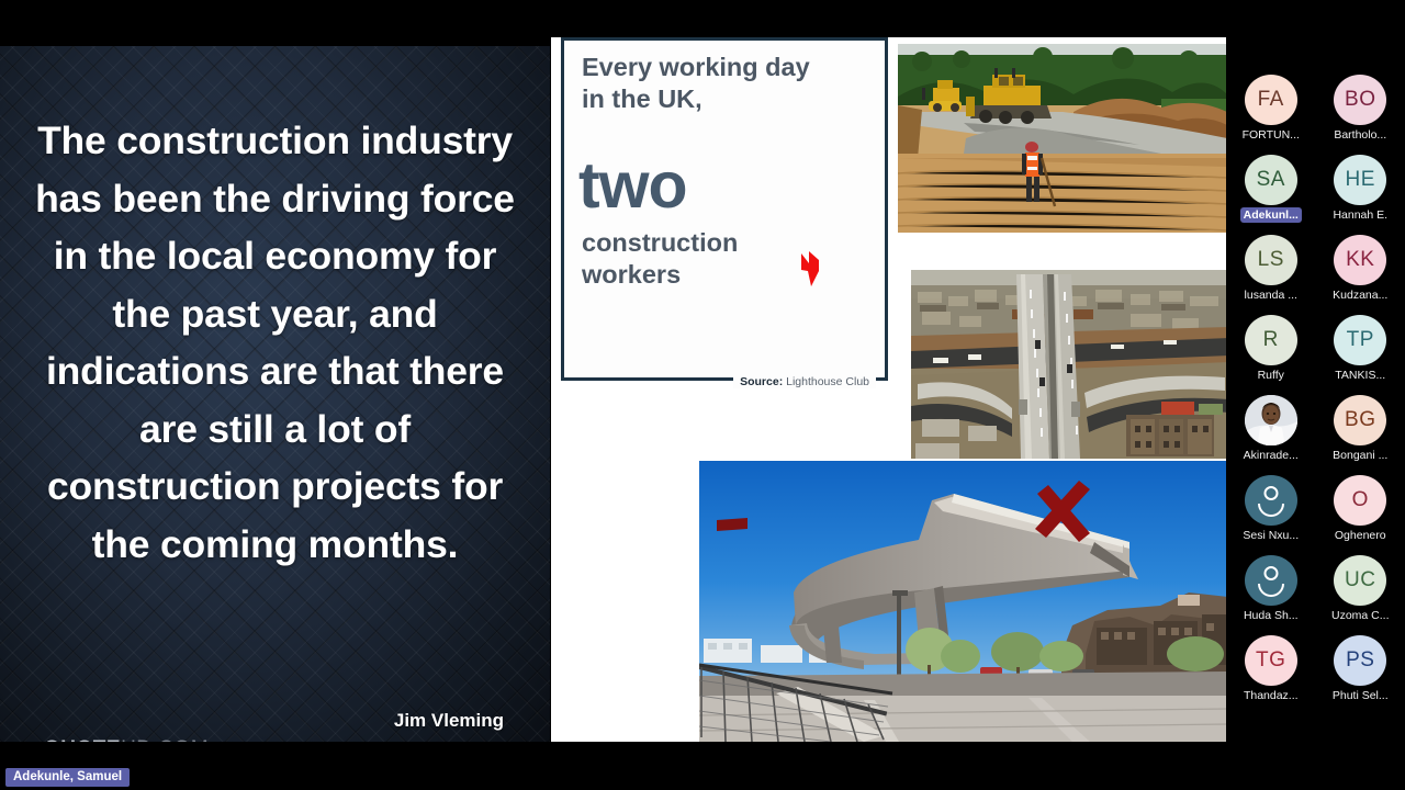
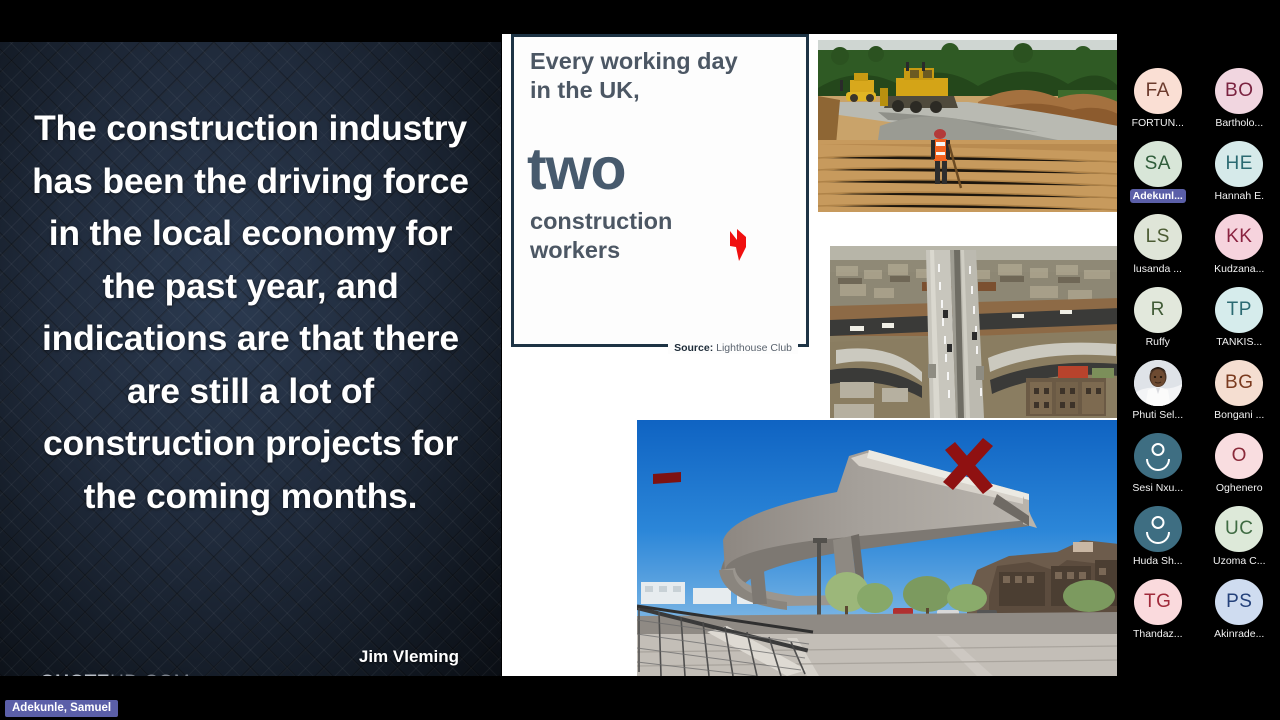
  The construction industry has been the driving force in the local economy for the past year, and indications are that there are still a lot of construction projects for the coming months.
  Jim Vleming
  Every working day
  in the UK,
  two
  construction
  workers
  Source: Lighthouse Club
  FA
  FORTUN...
  BO
  Bartholo...
  SA
  Adekunl...
  HE
  Hannah E.
  LS
  lusanda ...
  KK
  Kudzana...
  R
  Ruffy
  TP
  TANKIS...
- Akinrade...
+ Phuti Sel...
  BG
  Bongani ...
  Sesi Nxu...
  O
  Oghenero
  Huda Sh...
  UC
  Uzoma C...
  TG
  Thandaz...
  PS
- Phuti Sel...
+ Akinrade...
  Adekunle, Samuel
